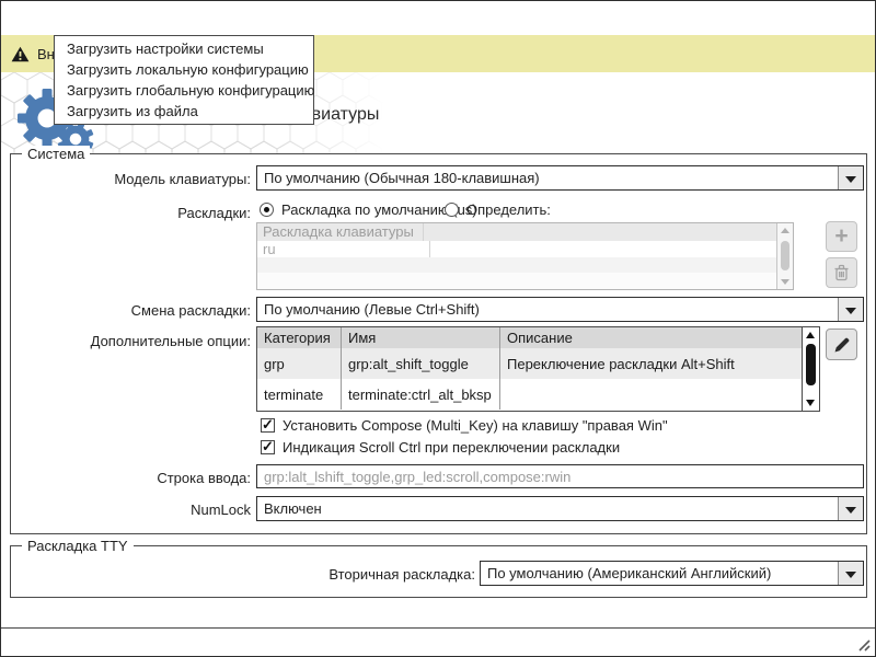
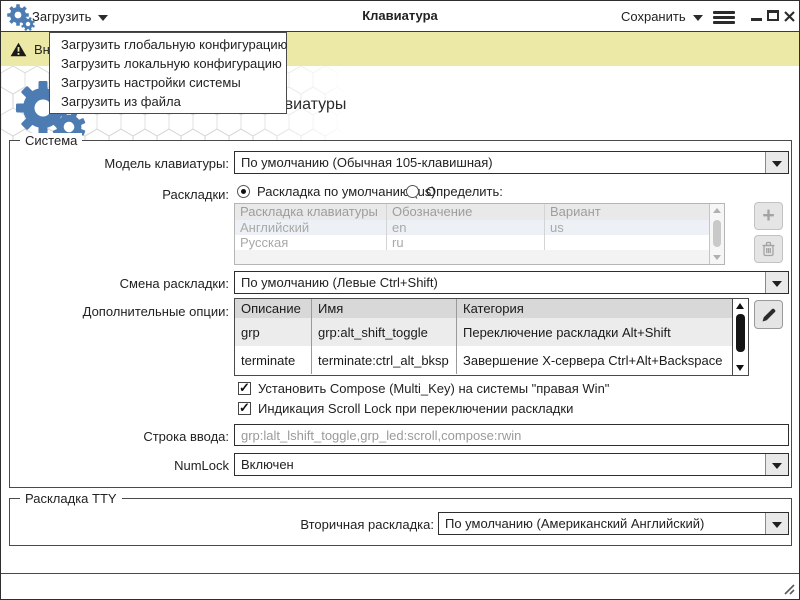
+ Загрузить
+ Клавиатура
+ Сохранить
  Система
  Модель клавиатуры:
- По умолчанию (Обычная 180-клавишная)
+ По умолчанию (Обычная 105-клавишная)
  Раскладки:
  Раскладка по умолчаниюus)
  Определить:
  Раскладка клавиатуры
+ Обозначение
+ Вариант
+ Английский
+ en
+ us
+ Русская
  ru
  +
  Смена раскладки:
  По умолчанию (Левые Ctrl+Shift)
  Дополнительные опции:
- Категория
+ Описание
  Имя
- Описание
+ Категория
  grp
  grp:alt_shift_toggle
  Переключение раскладки Alt+Shift
  terminate
  terminate:ctrl_alt_bksp
+ Завершение X-сервера Ctrl+Alt+Backspace
- Установить Compose (Multi_Key) на клавишу "правая Win"
+ Установить Compose (Multi_Key) на системы "правая Win"
- Индикация Scroll Ctrl при переключении раскладки
+ Индикация Scroll Lock при переключении раскладки
  Строка ввода:
  grp:lalt_lshift_toggle,grp_led:scroll,compose:rwin
  NumLock
  Включен
  Раскладка TTY
  Вторичная раскладка:
  По умолчанию (Американский Английский)
- Загрузить настройки системы
+ Загрузить глобальную конфигурацию
  Загрузить локальную конфигурацию
- Загрузить глобальную конфигурацию
+ Загрузить настройки системы
  Загрузить из файла
